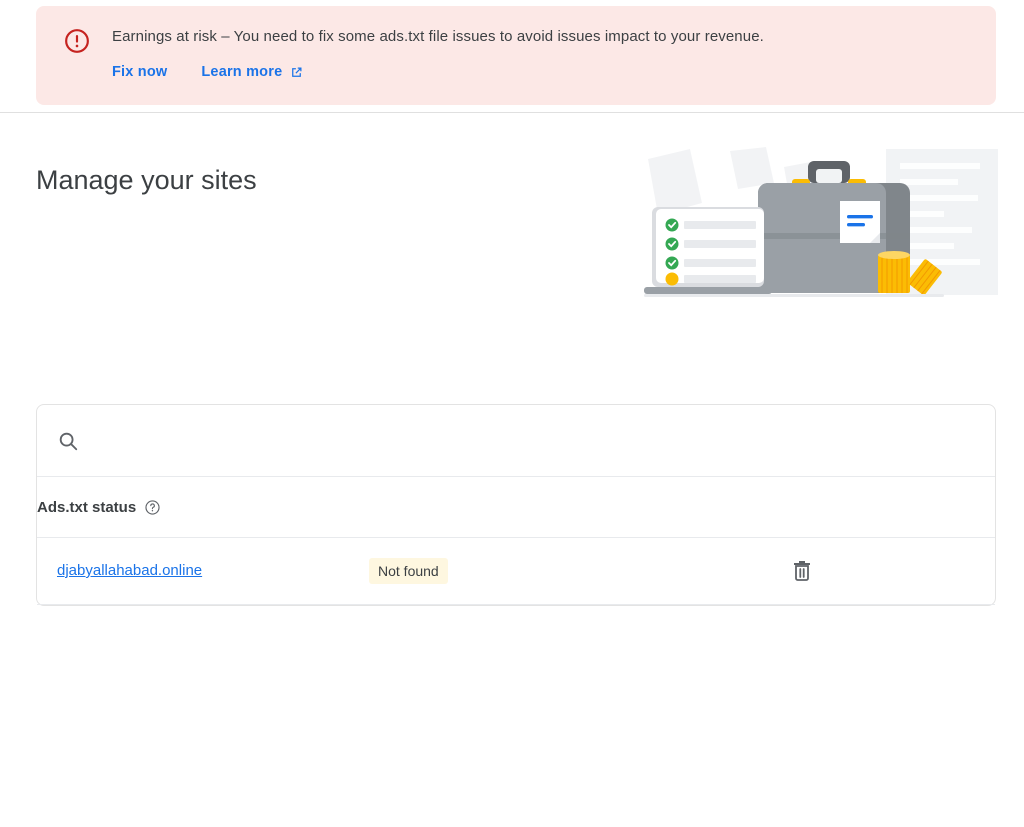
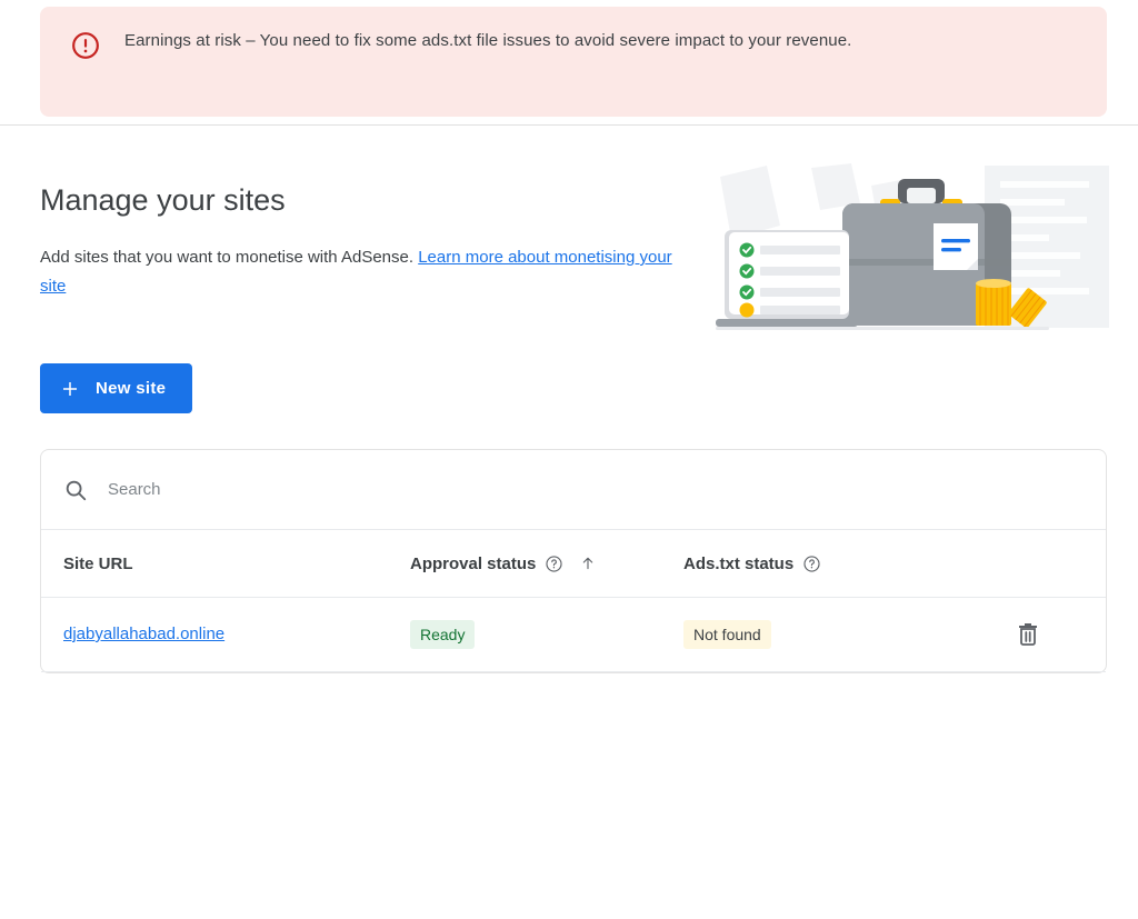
- Earnings at risk – You need to fix some ads.txt file issues to avoid issues impact to your revenue.
+ Earnings at risk – You need to fix some ads.txt file issues to avoid severe impact to your revenue.
- Fix now
- Learn more
  Manage your sites
+ Add sites that you want to monetise with AdSense. Learn more about monetising your site
+ New site
+ Search
+ Site URL
+ Approval status
  Ads.txt status
  djabyallahabad.online
+ Ready
  Not found
